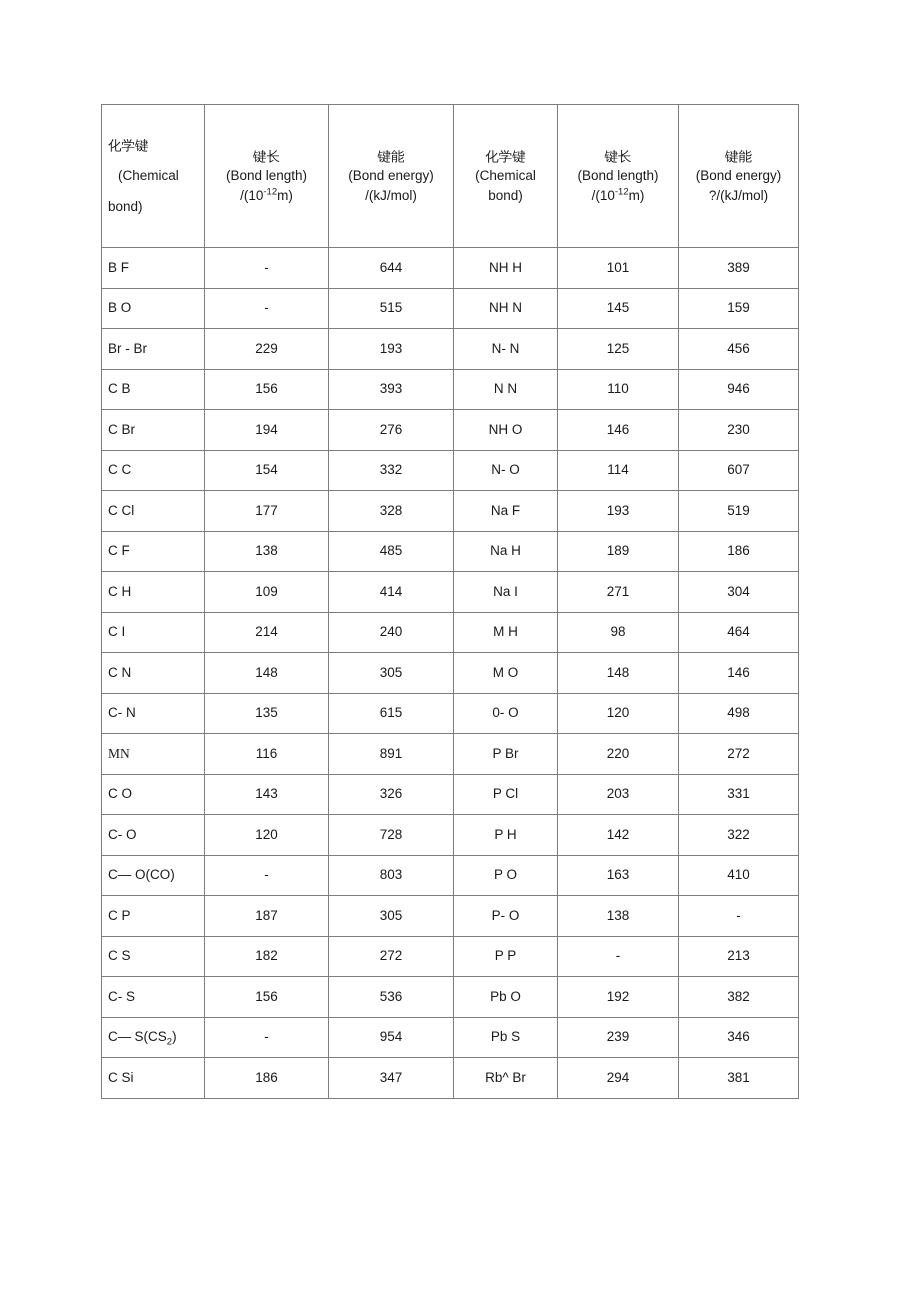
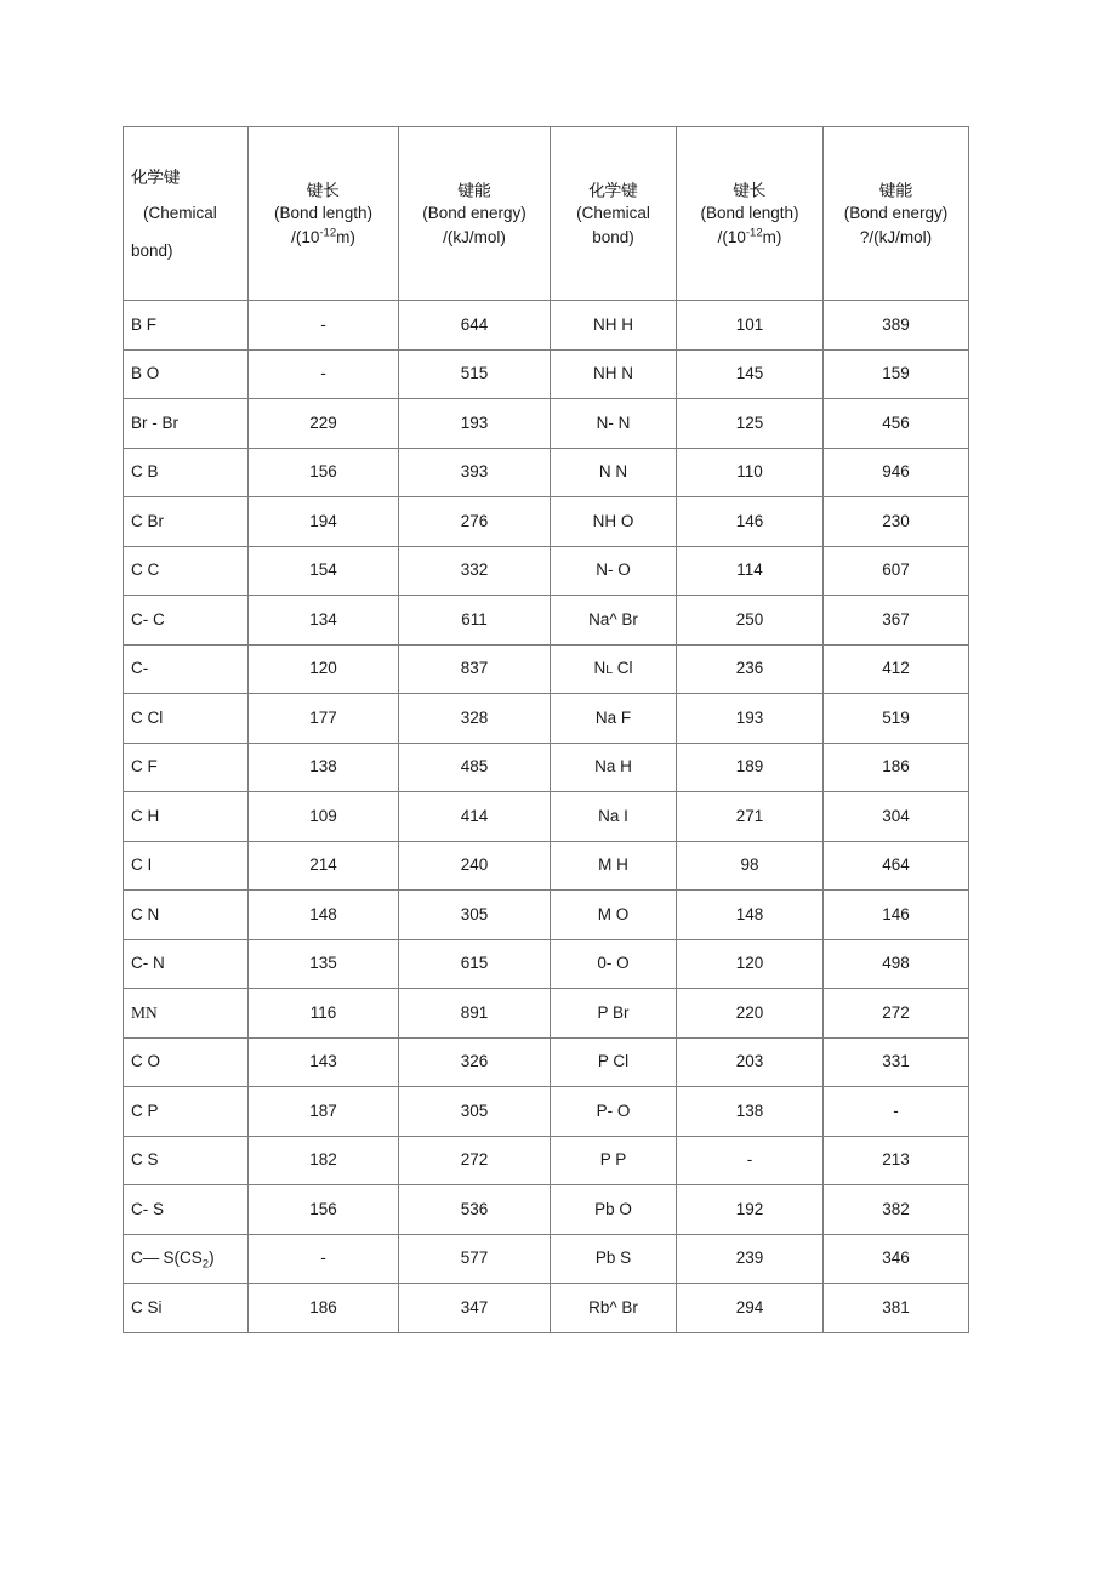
  化学键 (Chemical bond)	键长 (Bond length) /(10-12m)	键能 (Bond energy) /(kJ/mol)	化学键 (Chemical bond)	键长 (Bond length) /(10-12m)	键能 (Bond energy) ?/(kJ/mol)
  B F	-	644	NH H	101	389
  B O	-	515	NH N	145	159
  Br - Br	229	193	N- N	125	456
  C B	156	393	N N	110	946
  C Br	194	276	NH O	146	230
  C C	154	332	N- O	114	607
+ C- C	134	611	Na^ Br	250	367
+ C-	120	837	NL Cl	236	412
  C Cl	177	328	Na F	193	519
  C F	138	485	Na H	189	186
  C H	109	414	Na I	271	304
  C I	214	240	M H	98	464
  C N	148	305	M O	148	146
  C- N	135	615	0- O	120	498
  MN	116	891	P Br	220	272
  C O	143	326	P Cl	203	331
- C- O	120	728	P H	142	322
- C— O(CO)	-	803	P O	163	410
  C P	187	305	P- O	138	-
  C S	182	272	P P	-	213
  C- S	156	536	Pb O	192	382
- C— S(CS2)	-	954	Pb S	239	346
+ C— S(CS2)	-	577	Pb S	239	346
  C Si	186	347	Rb^ Br	294	381
